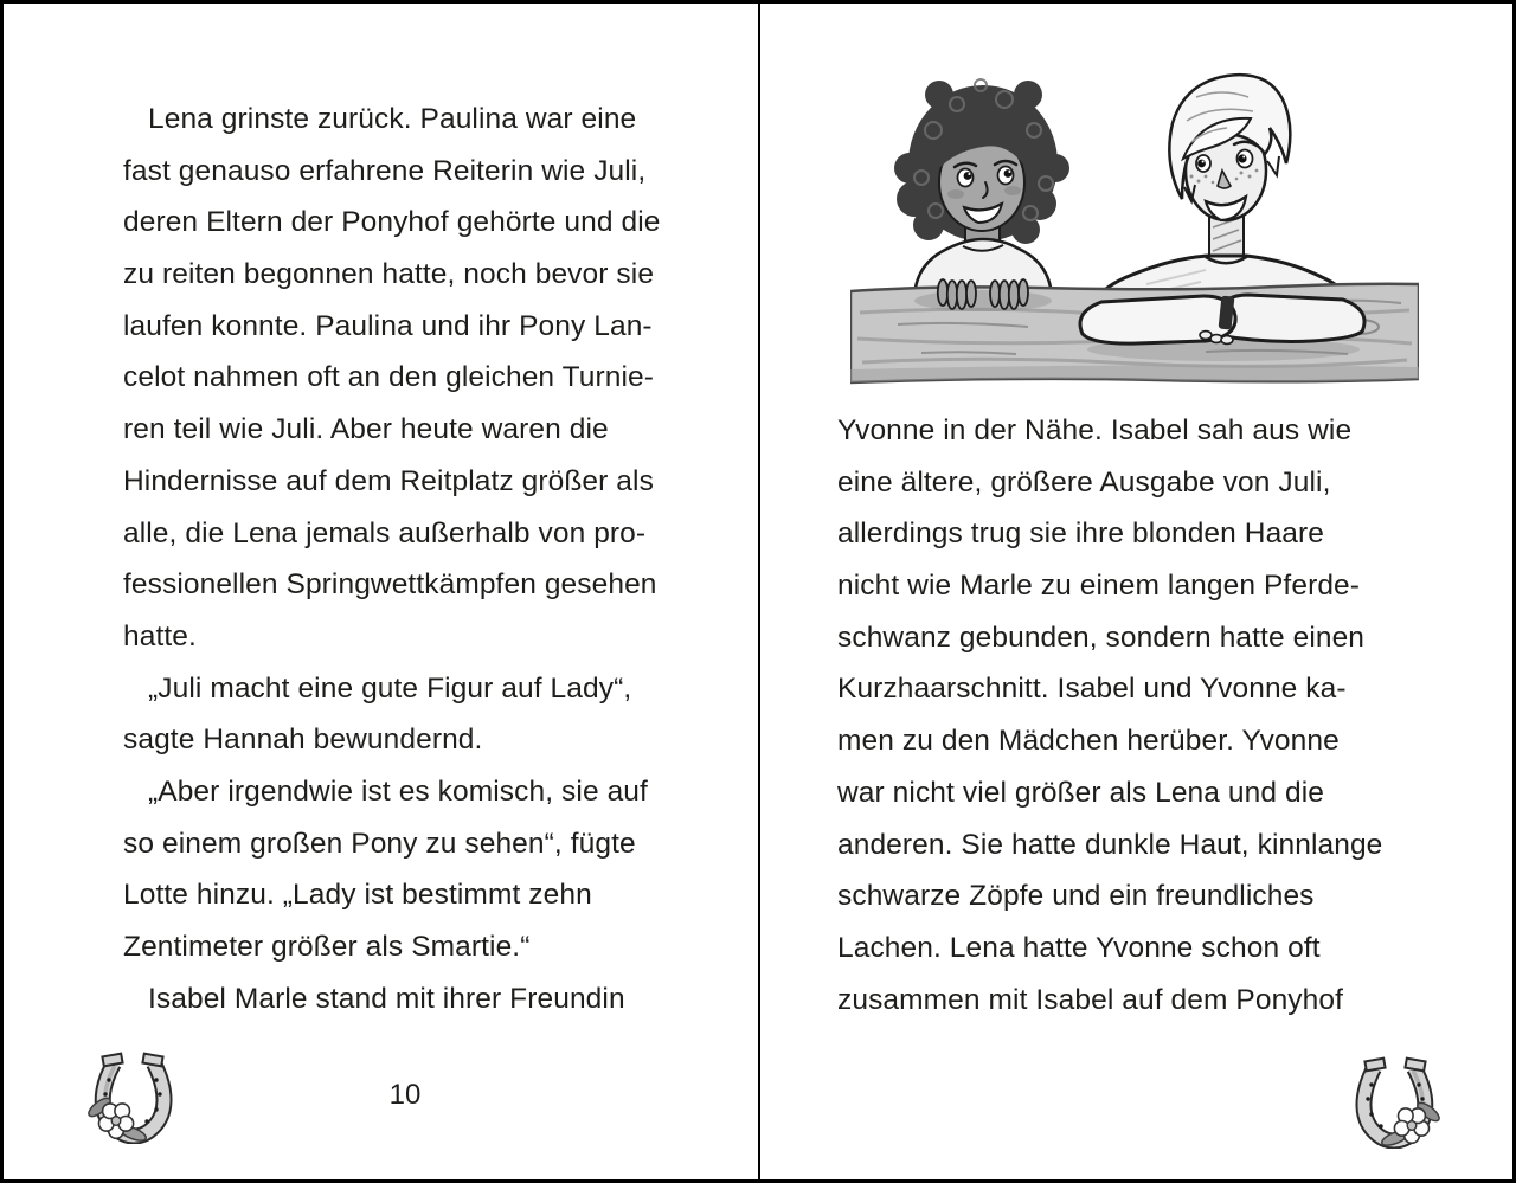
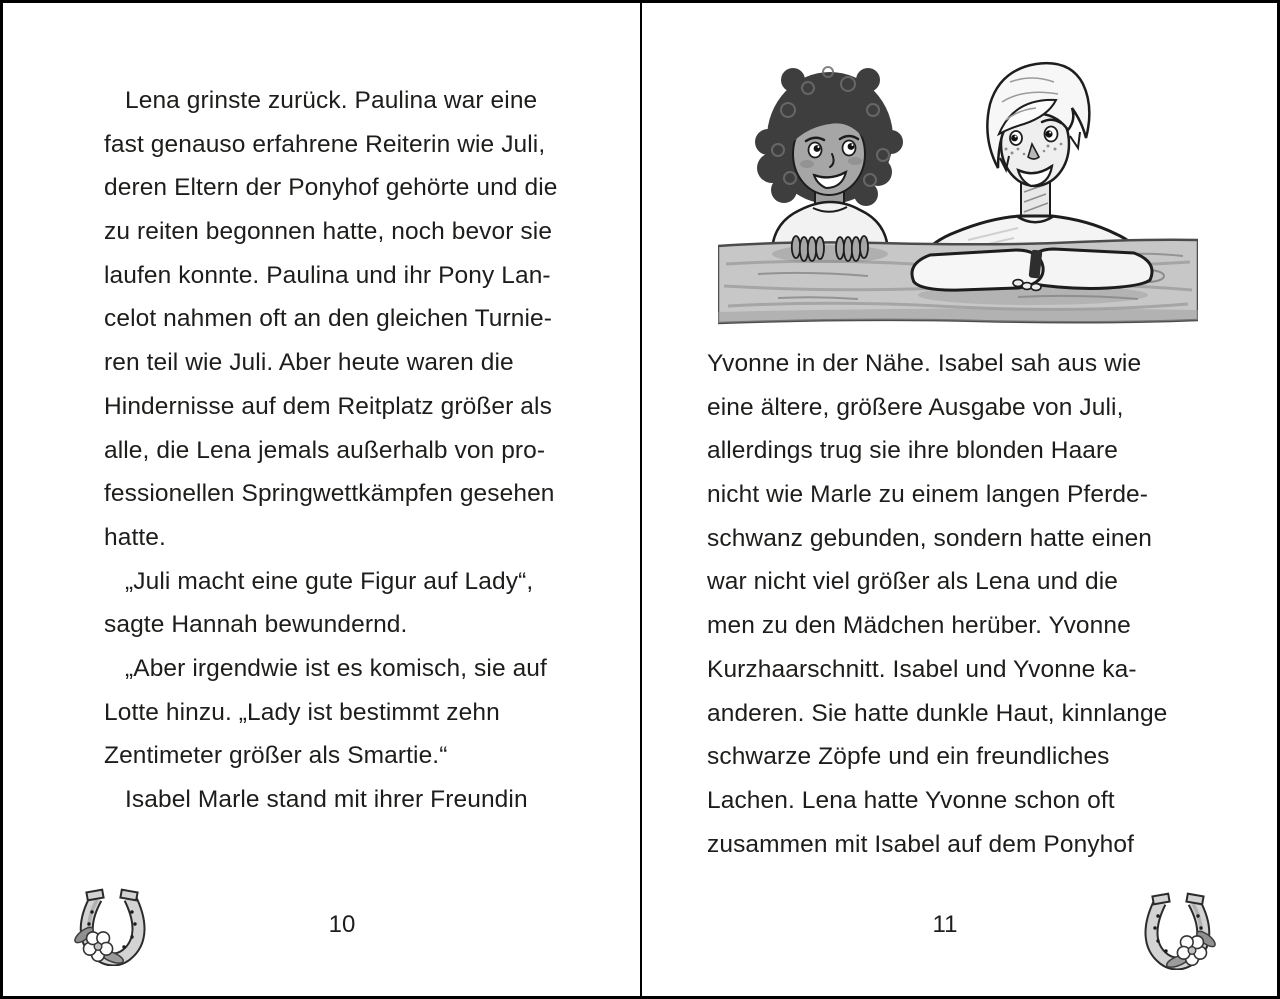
  Lena grinste zurück. Paulina war eine
  fast genauso erfahrene Reiterin wie Juli,
  deren Eltern der Ponyhof gehörte und die
  zu reiten begonnen hatte, noch bevor sie
  laufen konnte. Paulina und ihr Pony Lan-
  celot nahmen oft an den gleichen Turnie-
  ren teil wie Juli. Aber heute waren die
  Hindernisse auf dem Reitplatz größer als
  alle, die Lena jemals außerhalb von pro-
  fessionellen Springwettkämpfen gesehen
  hatte.
  „Juli macht eine gute Figur auf Lady“,
  sagte Hannah bewundernd.
  „Aber irgendwie ist es komisch, sie auf
- so einem großen Pony zu sehen“, fügte
  Lotte hinzu. „Lady ist bestimmt zehn
  Zentimeter größer als Smartie.“
  Isabel Marle stand mit ihrer Freundin
  10
  Yvonne in der Nähe. Isabel sah aus wie
  eine ältere, größere Ausgabe von Juli,
  allerdings trug sie ihre blonden Haare
  nicht wie Marle zu einem langen Pferde-
  schwanz gebunden, sondern hatte einen
- Kurzhaarschnitt. Isabel und Yvonne ka-
+ war nicht viel größer als Lena und die
  men zu den Mädchen herüber. Yvonne
- war nicht viel größer als Lena und die
+ Kurzhaarschnitt. Isabel und Yvonne ka-
  anderen. Sie hatte dunkle Haut, kinnlange
  schwarze Zöpfe und ein freundliches
  Lachen. Lena hatte Yvonne schon oft
  zusammen mit Isabel auf dem Ponyhof
+ 11
